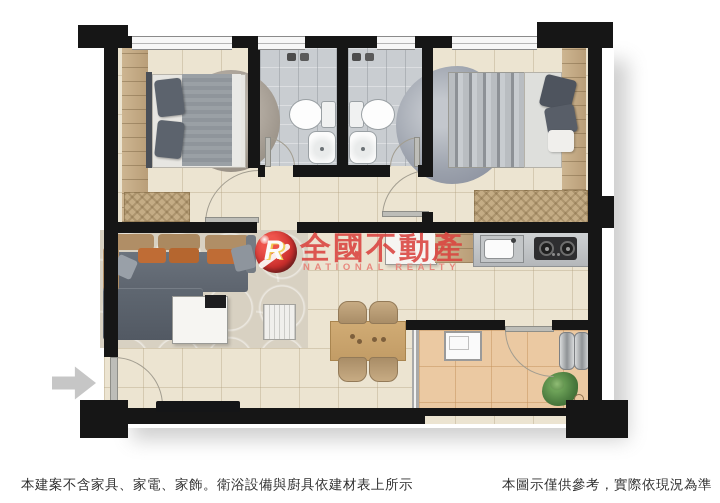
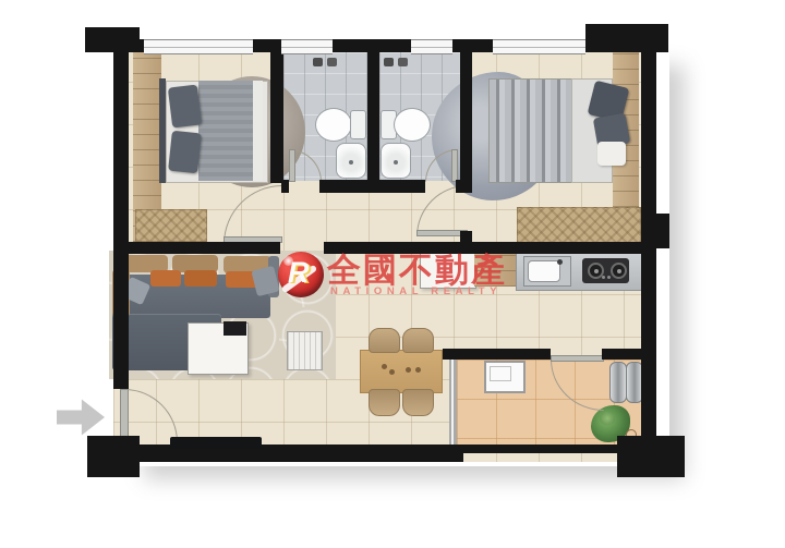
  R
  全國不動產
  NATIONAL REALTY
- 本建案不含家具、家電、家飾。衛浴設備與廚具依建材表上所示
- 本圖示僅供參考，實際依現況為準
